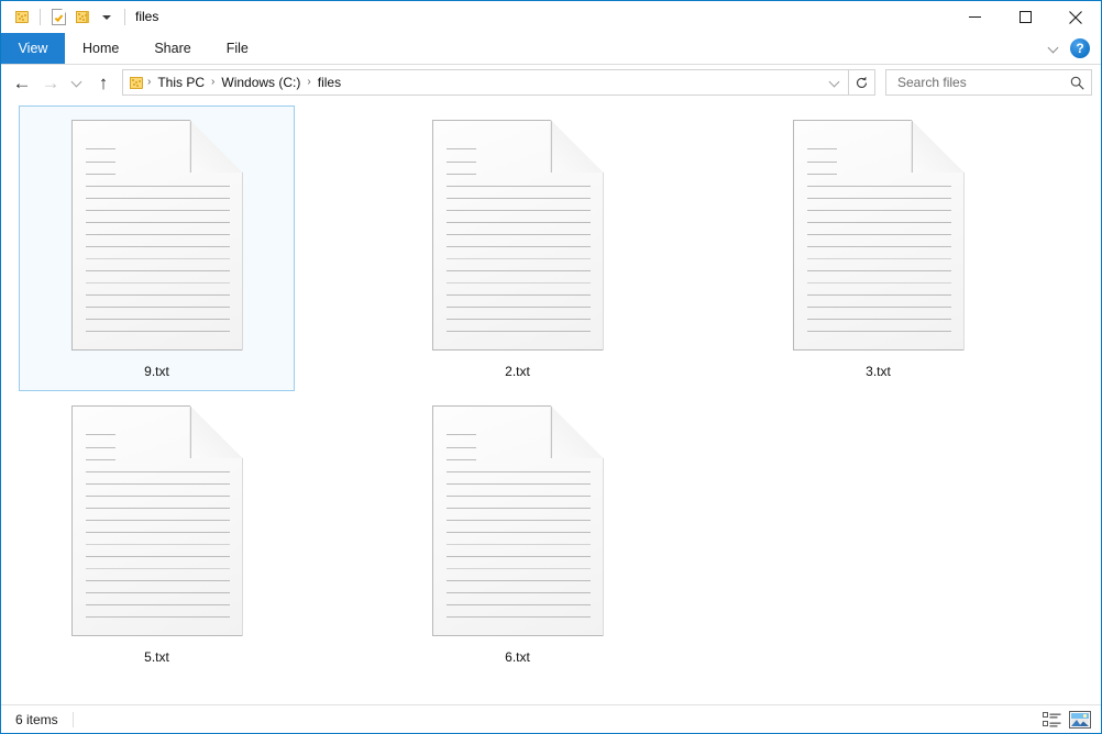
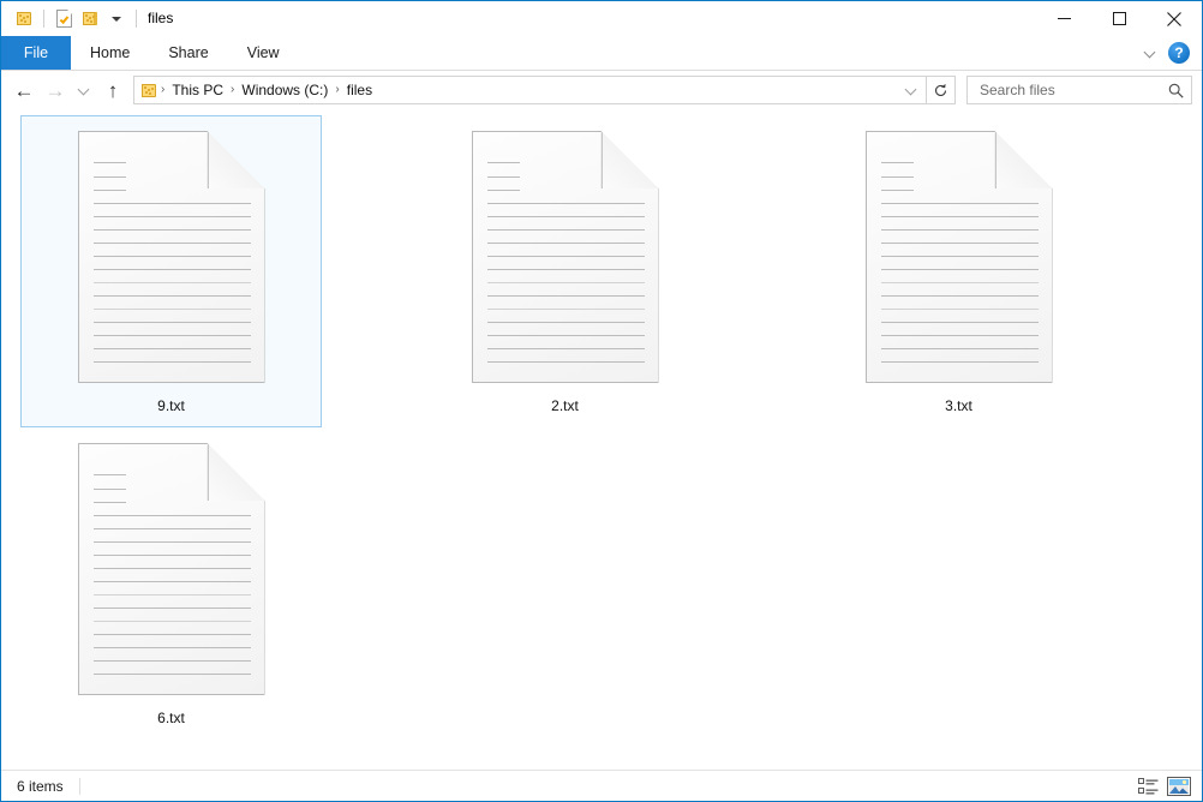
  files
- View
+ File
  Home
  Share
- File
+ View
  ?
  ←
  →
  ↑
  ›
  This PC
  ›
  Windows (C:)
  ›
  files
  Search files
  9.txt
  2.txt
  3.txt
- 5.txt
  6.txt
  6 items
